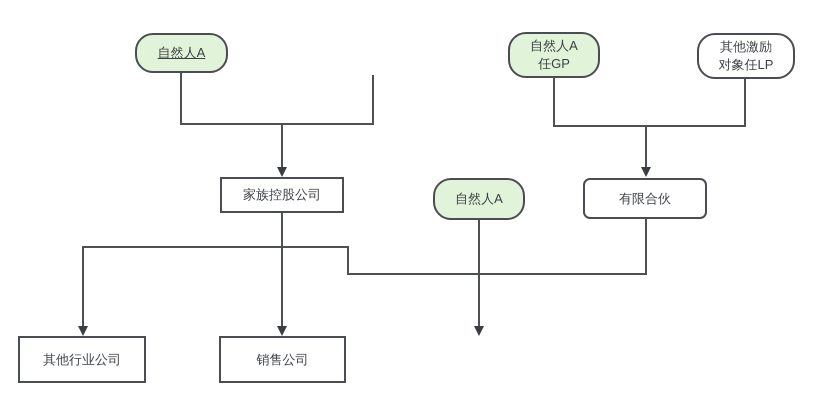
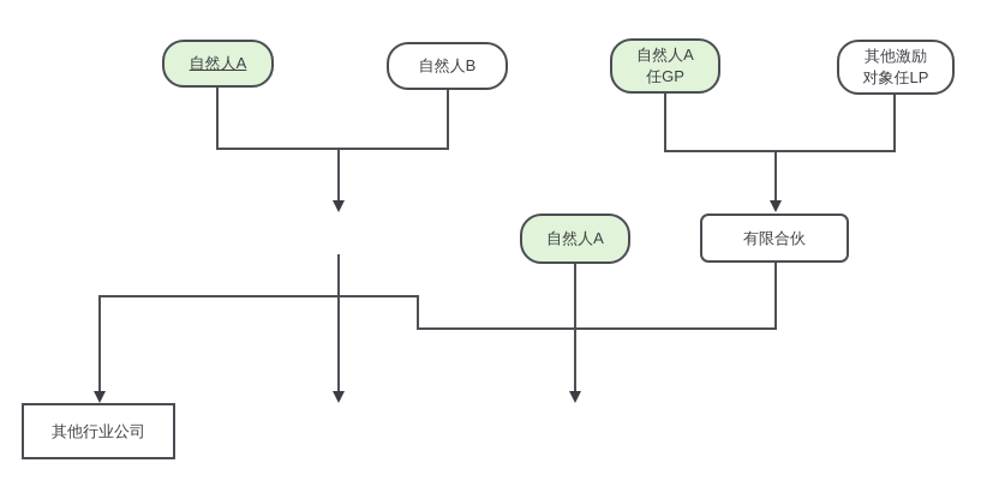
  自然人A
+ 自然人B
  自然人A
  任GP
  其他激励
  对象任LP
- 家族控股公司
  自然人A
  有限合伙
  其他行业公司
- 销售公司
